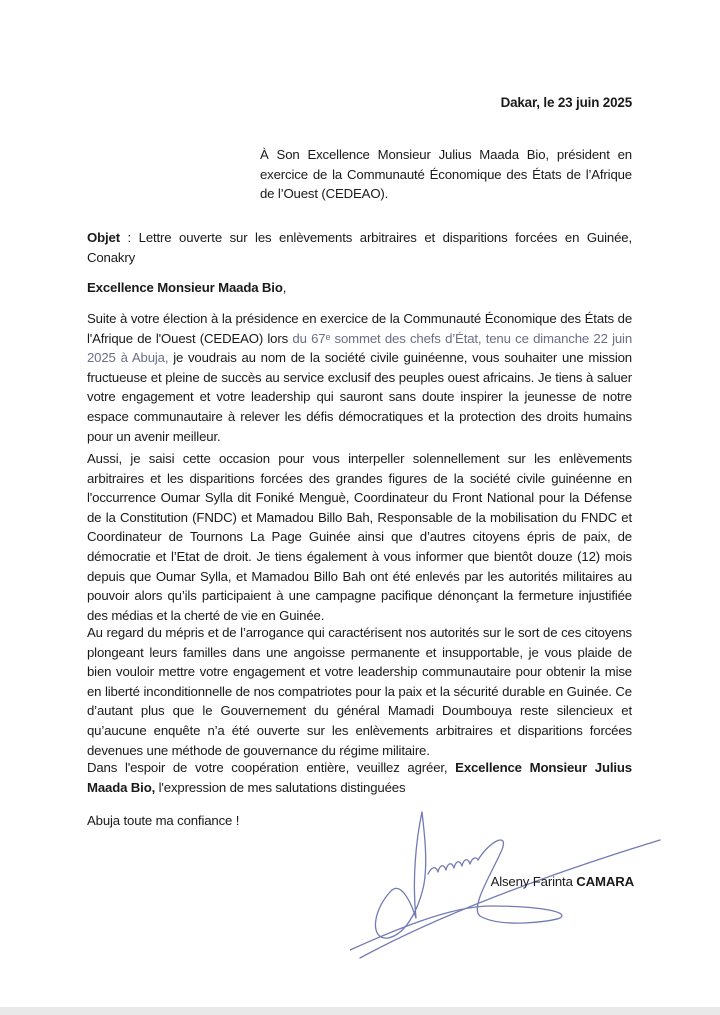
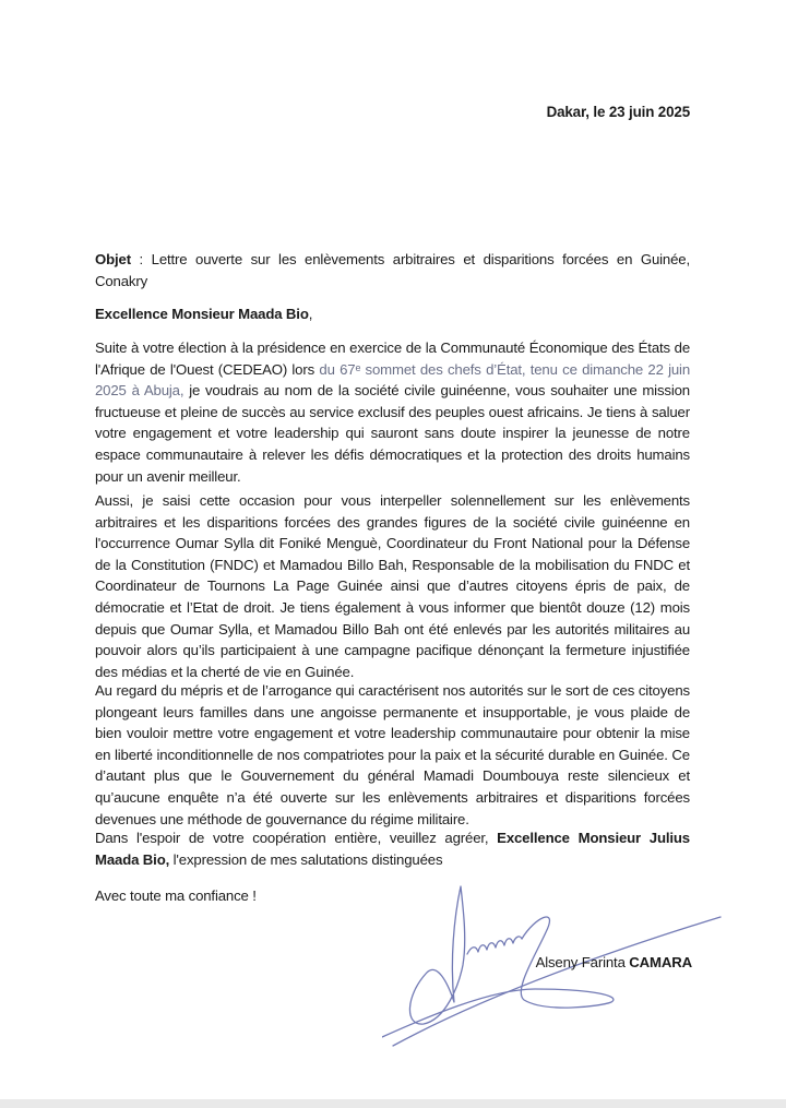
  Dakar, le 23 juin 2025
- À Son Excellence Monsieur Julius Maada Bio, président en exercice de la Communauté Économique des États de l’Afrique de l’Ouest (CEDEAO).
  Objet : Lettre ouverte sur les enlèvements arbitraires et disparitions forcées en Guinée, Conakry
  Excellence Monsieur Maada Bio,
  Suite à votre élection à la présidence en exercice de la Communauté Économique des États de l'Afrique de l'Ouest (CEDEAO) lors du 67ᵉ sommet des chefs d’État, tenu ce dimanche 22 juin 2025 à Abuja, je voudrais au nom de la société civile guinéenne, vous souhaiter une mission fructueuse et pleine de succès au service exclusif des peuples ouest africains. Je tiens à saluer votre engagement et votre leadership qui sauront sans doute inspirer la jeunesse de notre espace communautaire à relever les défis démocratiques et la protection des droits humains pour un avenir meilleur.
  Aussi, je saisi cette occasion pour vous interpeller solennellement sur les enlèvements arbitraires et les disparitions forcées des grandes figures de la société civile guinéenne en l'occurrence Oumar Sylla dit Foniké Menguè, Coordinateur du Front National pour la Défense de la Constitution (FNDC) et Mamadou Billo Bah, Responsable de la mobilisation du FNDC et Coordinateur de Tournons La Page Guinée ainsi que d’autres citoyens épris de paix, de démocratie et l’Etat de droit. Je tiens également à vous informer que bientôt douze (12) mois depuis que Oumar Sylla, et Mamadou Billo Bah ont été enlevés par les autorités militaires au pouvoir alors qu’ils participaient à une campagne pacifique dénonçant la fermeture injustifiée des médias et la cherté de vie en Guinée.
  Au regard du mépris et de l’arrogance qui caractérisent nos autorités sur le sort de ces citoyens plongeant leurs familles dans une angoisse permanente et insupportable, je vous plaide de bien vouloir mettre votre engagement et votre leadership communautaire pour obtenir la mise en liberté inconditionnelle de nos compatriotes pour la paix et la sécurité durable en Guinée. Ce d’autant plus que le Gouvernement du général Mamadi Doumbouya reste silencieux et qu’aucune enquête n’a été ouverte sur les enlèvements arbitraires et disparitions forcées devenues une méthode de gouvernance du régime militaire.
  Dans l'espoir de votre coopération entière, veuillez agréer, Excellence Monsieur Julius Maada Bio, l'expression de mes salutations distinguées
- Abuja toute ma confiance !
+ Avec toute ma confiance !
  Alseny Farinta CAMARA
